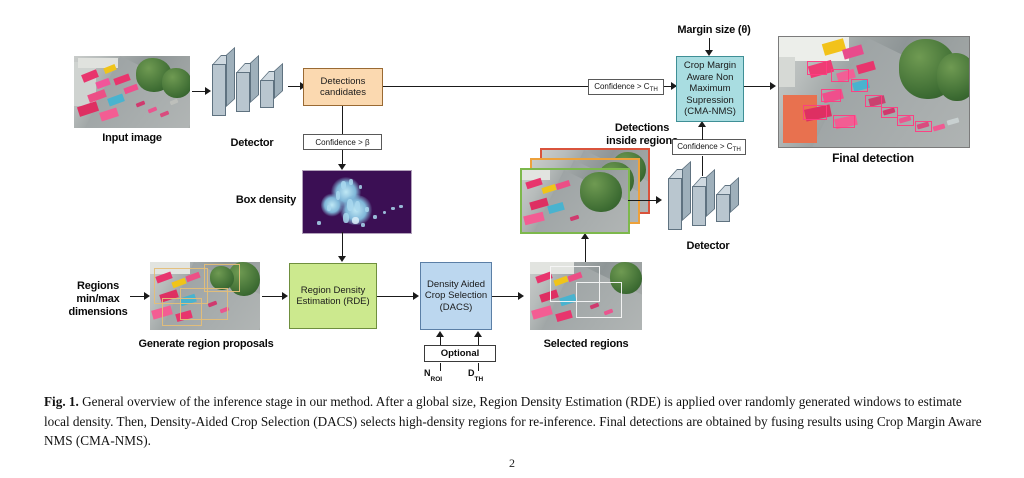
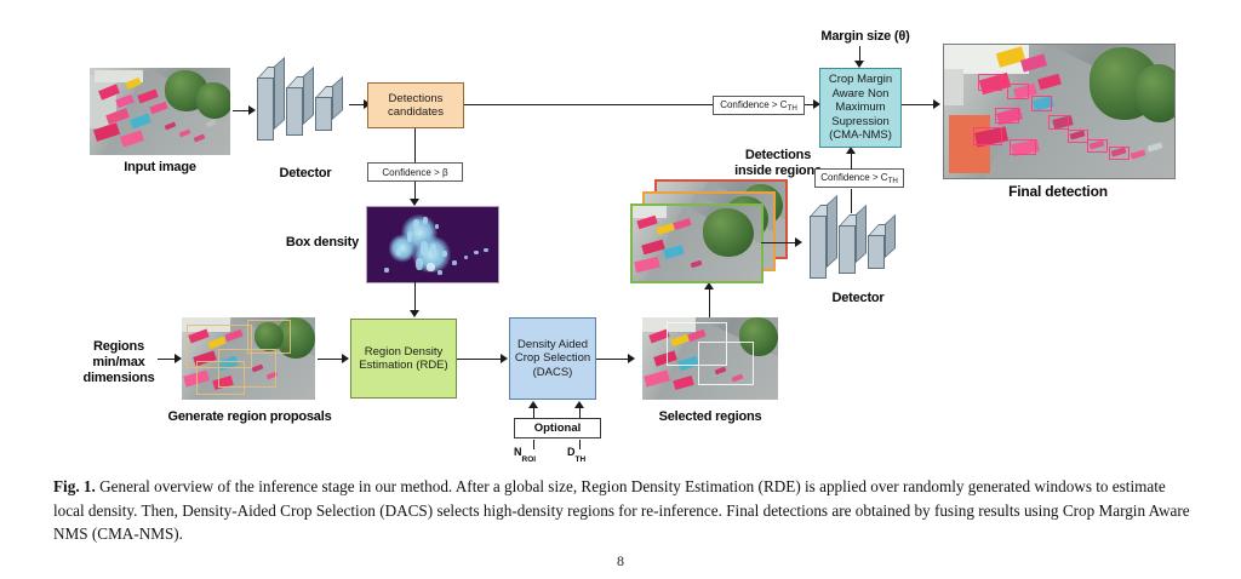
  Input image
  Detector
  Detections
  candidates
  Confidence > β
  Box density
  Regions
  min/max
  dimensions
  Generate region proposals
  Region Density
  Estimation (RDE)
  Density Aided
  Crop Selection
  (DACS)
  Optional
  Selected regions
  Detections
  inside region
  Detector
  Confidence > C
  Confidence > C
  Margin size (θ)
  Crop Margin
  Aware Non
  Maximum
  Supression
  (CMA-NMS)
  Final detection
  Fig. 1. General overview of the inference stage in our method. After a global size, Region Density Estimation (RDE) is applied over randomly generated windows to estimate local density. Then, Density-Aided Crop Selection (DACS) selects high-density regions for re-inference. Final detections are obtained by fusing results using Crop Margin Aware NMS (CMA-NMS).
- 2
+ 8
